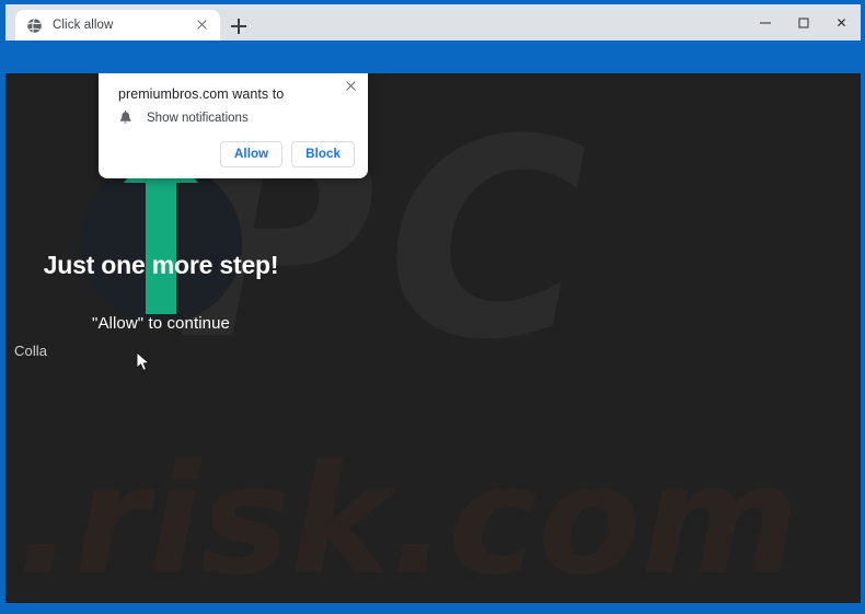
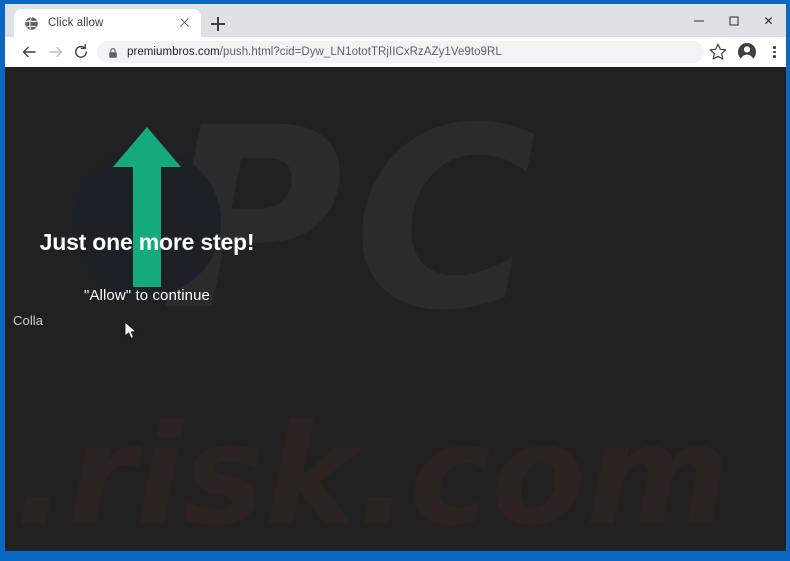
  Click allow
  ✕
+ premiumbros.com/push.html?cid=Dyw_LN1ototTRjIICxRzAZy1Ve9to9RL
  PC
  .risk.com
  Just one more step!
  "Allow" to continue
  Colla
- premiumbros.com wants to
- Show notifications
- Allow
- Block
